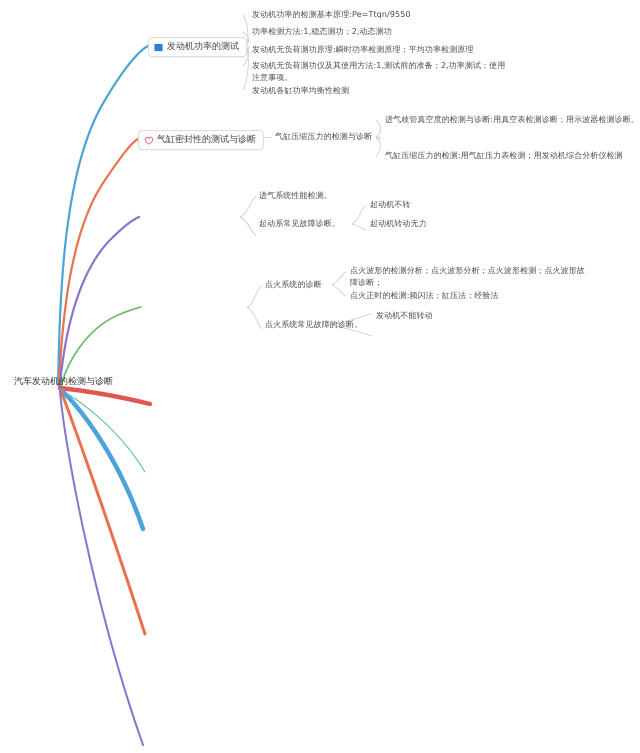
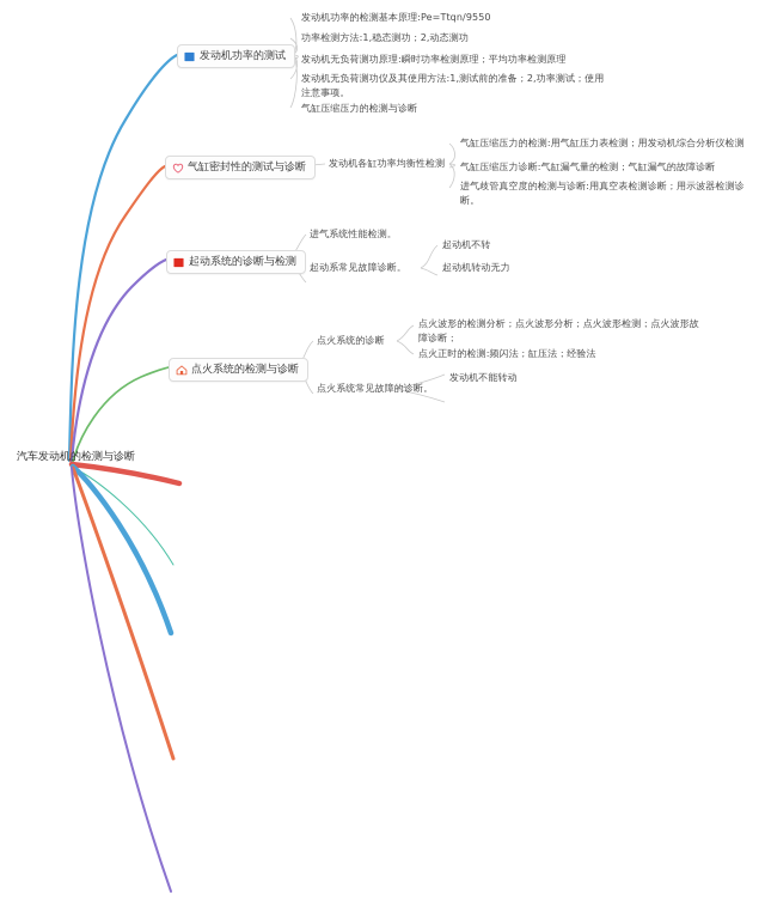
  汽车发动机的检测与诊断
  发动机功率的测试
  发动机功率的检测基本原理:Pe=Ttqn/9550
  功率检测方法:1,稳态测功；2,动态测功
  发动机无负荷测功原理:瞬时功率检测原理；平均功率检测原理
  发动机无负荷测功仪及其使用方法:1,测试前的准备；2,功率测试；使用注意事项。
- 发动机各缸功率均衡性检测
+ 气缸压缩压力的检测与诊断
  气缸密封性的测试与诊断
- 气缸压缩压力的检测与诊断
+ 发动机各缸功率均衡性检测
- 进气歧管真空度的检测与诊断:用真空表检测诊断；用示波器检测诊断。
+ 气缸压缩压力的检测:用气缸压力表检测；用发动机综合分析仪检测
+ 气缸压缩压力诊断:气缸漏气量的检测；气缸漏气的故障诊断
- 气缸压缩压力的检测:用气缸压力表检测；用发动机综合分析仪检测
+ 进气歧管真空度的检测与诊断:用真空表检测诊断；用示波器检测诊断。
+ 起动系统的诊断与检测
  进气系统性能检测。
  起动系常见故障诊断。
  起动机不转
  起动机转动无力
+ 点火系统的检测与诊断
  点火系统的诊断
  点火系统常见故障的诊断。
  点火波形的检测分析；点火波形分析；点火波形检测；点火波形故障诊断；
  点火正时的检测:频闪法；缸压法；经验法
  发动机不能转动
